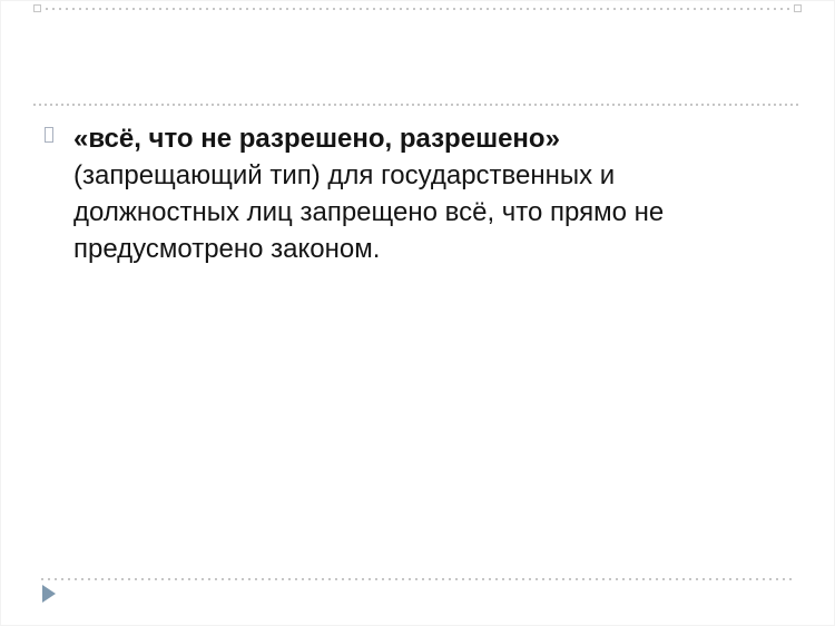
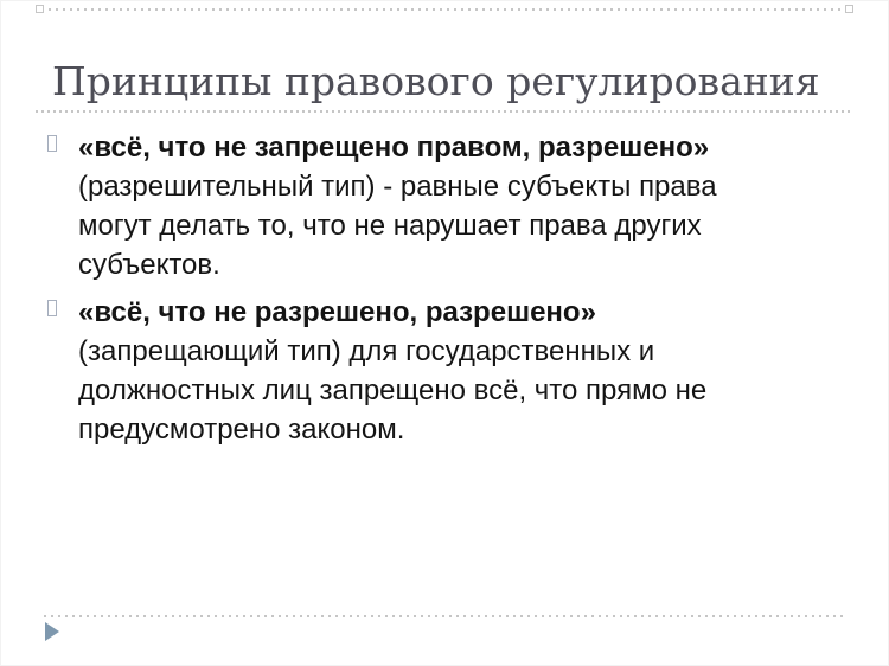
+ Принципы правового регулирования
+ «всё, что не запрещено правом, разрешено»
+ (разрешительный тип) - равные субъекты права могут делать то, что не нарушает права других субъектов.
  «всё, что не разрешено, разрешено»
  (запрещающий тип) для государственных и должностных лиц запрещено всё, что прямо не предусмотрено законом.
